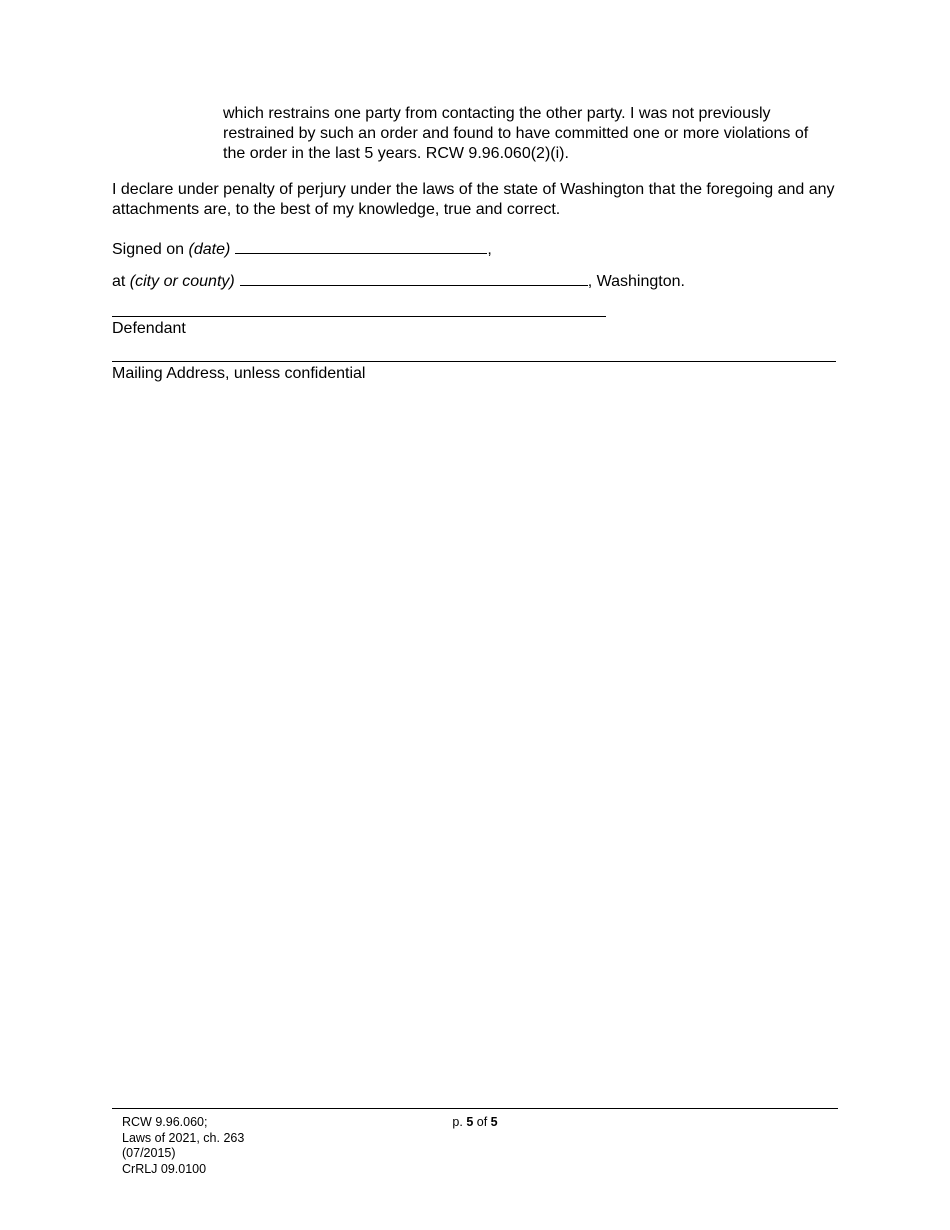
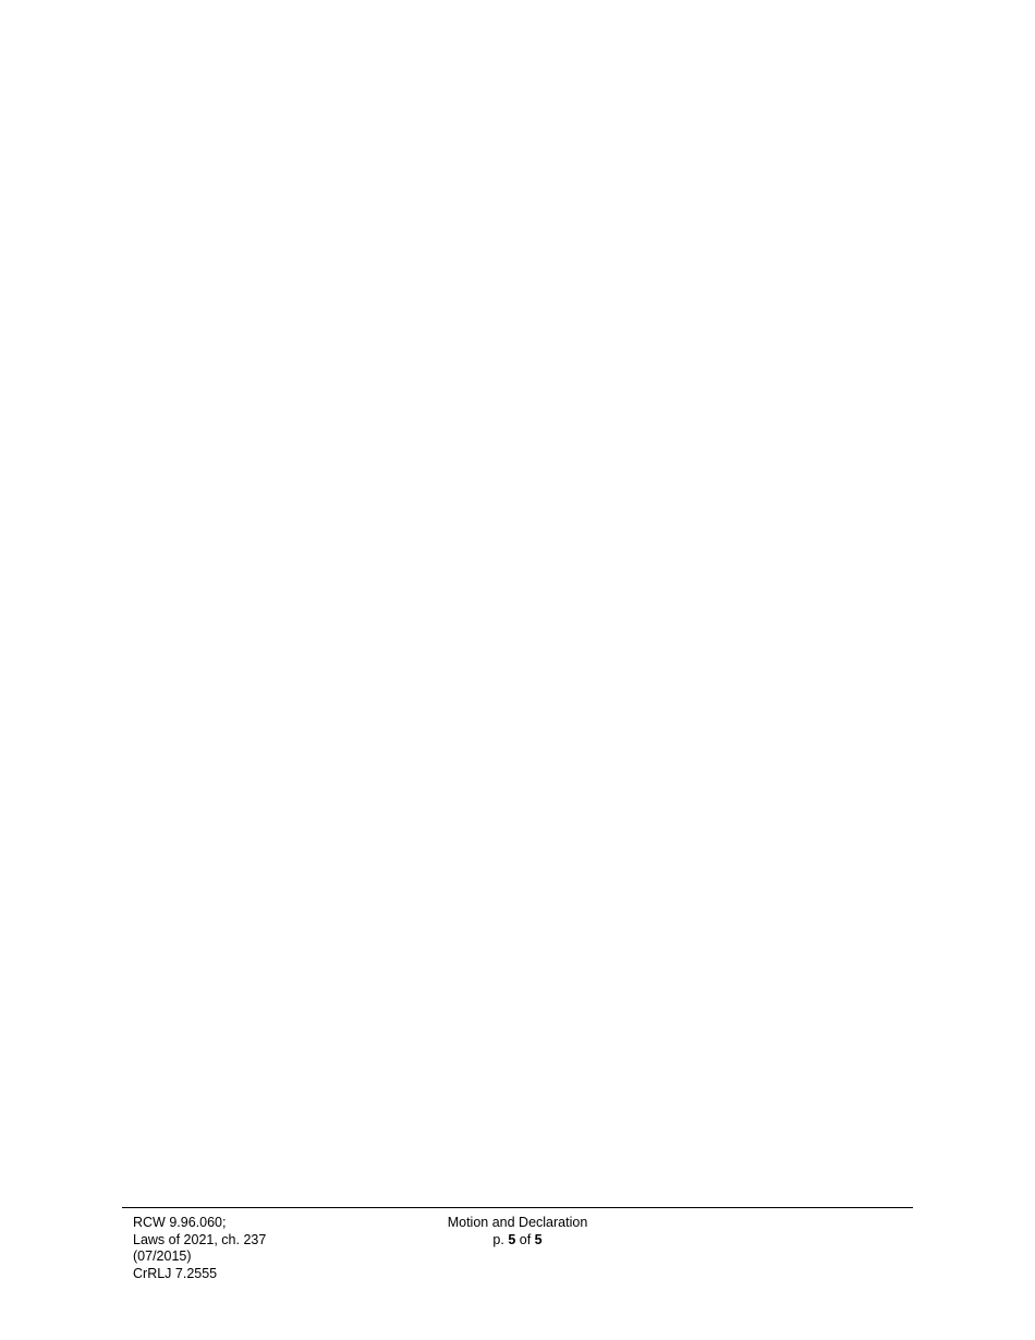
- which restrains one party from contacting the other party. I was not previously restrained by such an order and found to have committed one or more violations of the order in the last 5 years. RCW 9.96.060(2)(i).
- I declare under penalty of perjury under the laws of the state of Washington that the foregoing and any attachments are, to the best of my knowledge, true and correct.
- Signed on (date) ,
- at (city or county) , Washington.
- Defendant
- Mailing Address, unless confidential
  RCW 9.96.060;
- Laws of 2021, ch. 263
+ Laws of 2021, ch. 237
  (07/2015)
- CrRLJ 09.0100
+ CrRLJ 7.2555
+ Motion and Declaration
  p. 5 of 5
